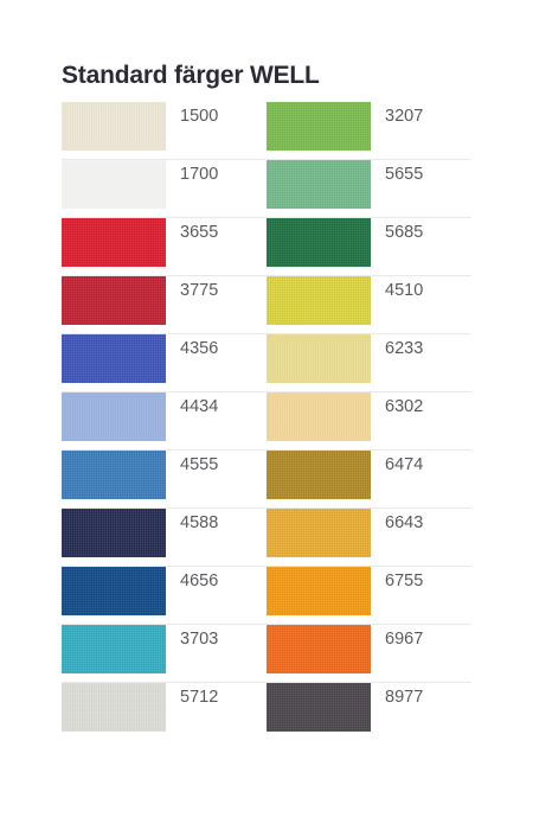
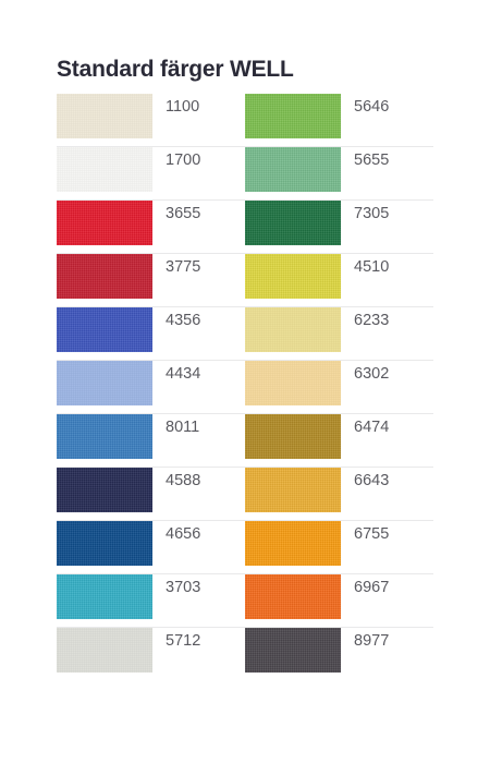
  Standard färger WELL
- 1500
+ 1100
- 3207
+ 5646
  1700
  5655
  3655
- 5685
+ 7305
  3775
  4510
  4356
  6233
  4434
  6302
- 4555
+ 8011
  6474
  4588
  6643
  4656
  6755
  3703
  6967
  5712
  8977
